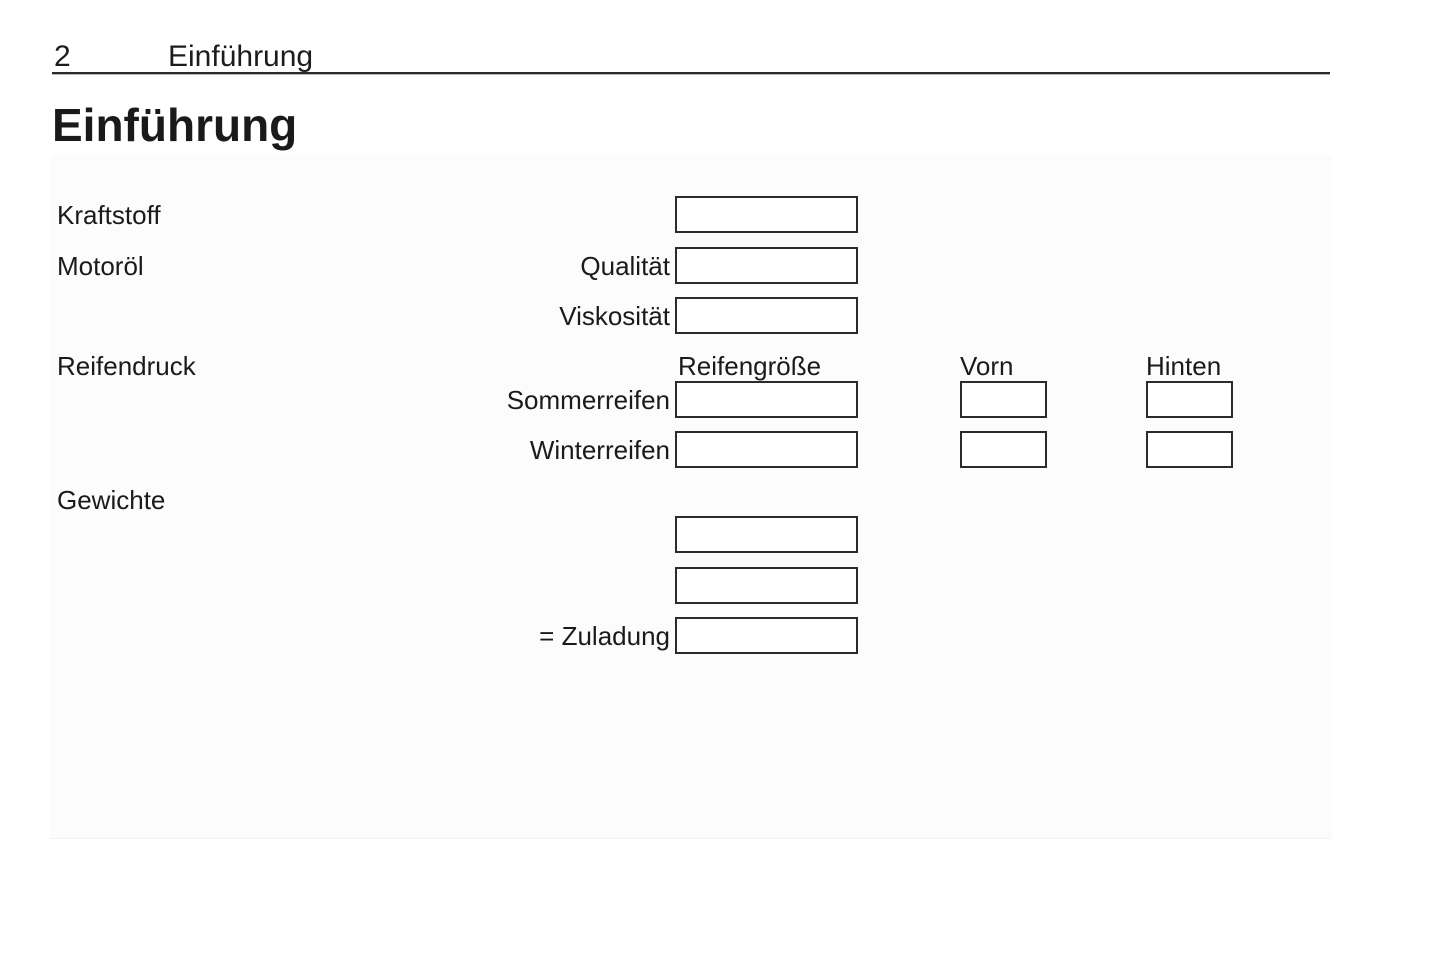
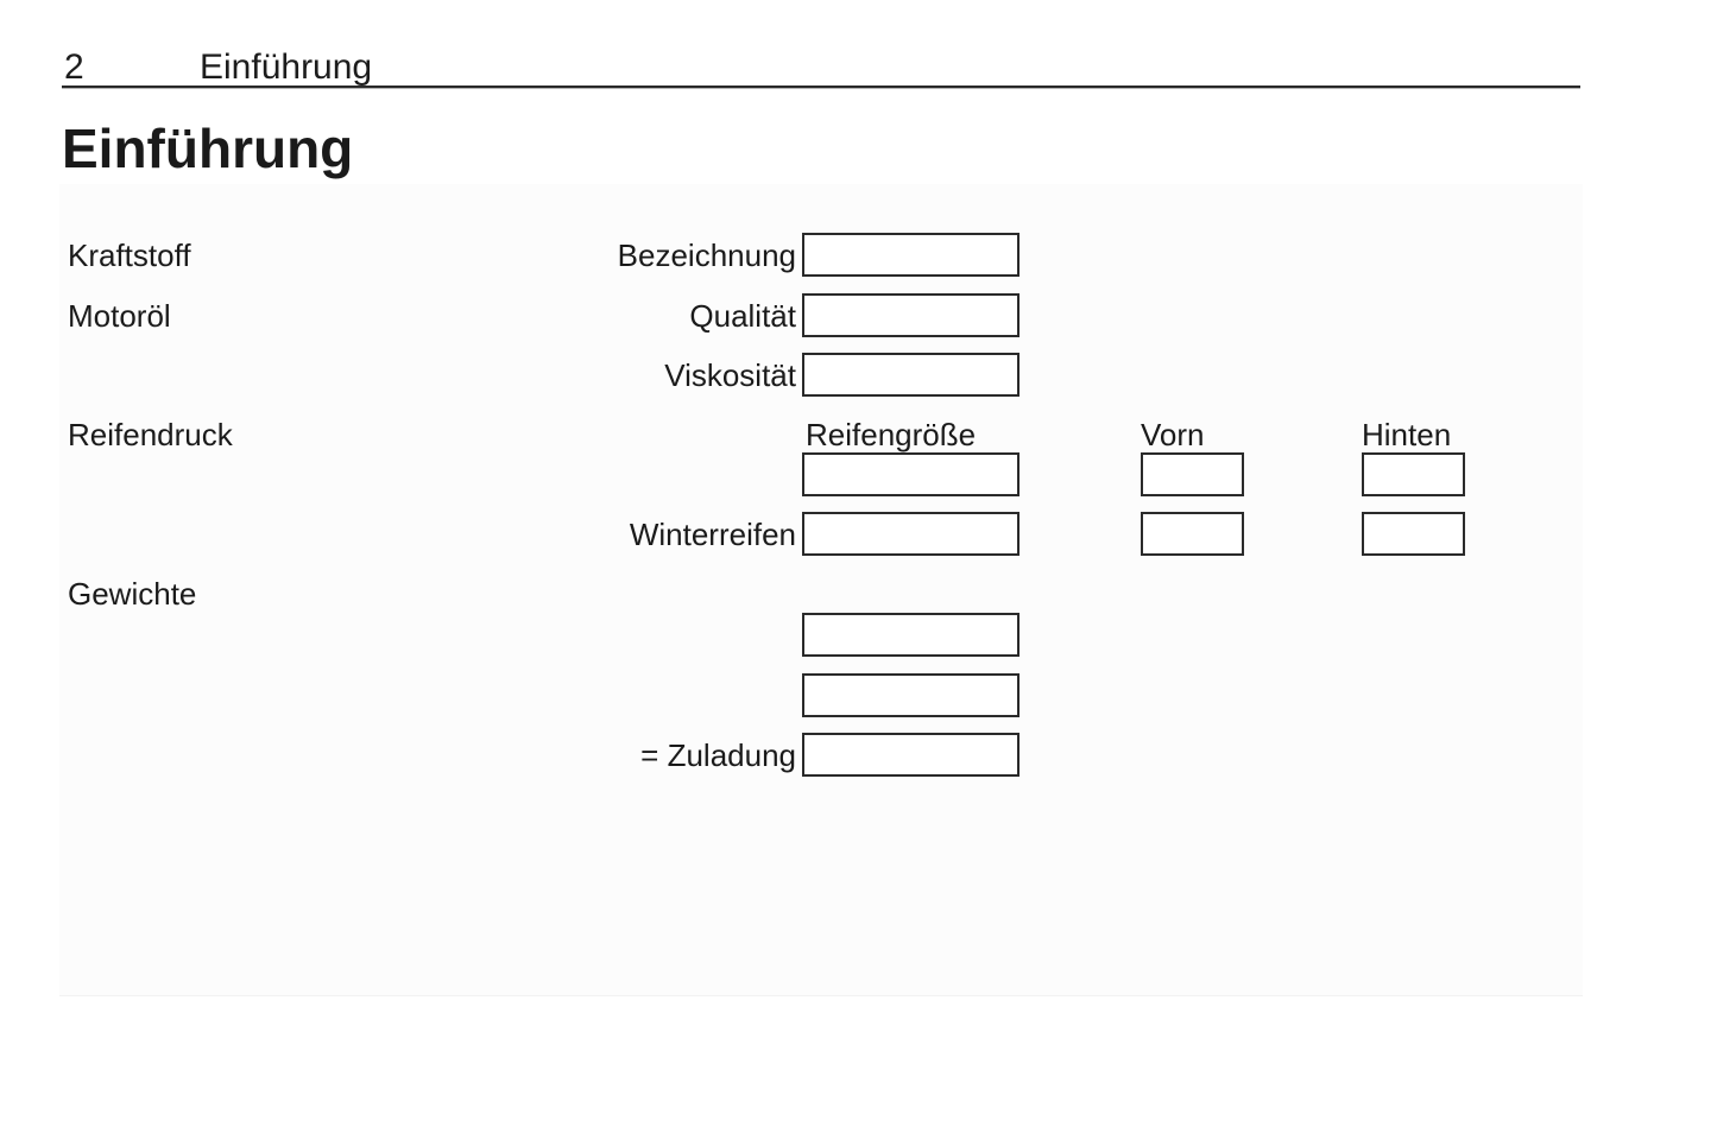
  2
  Einführung
  Einführung
  Kraftstoff
+ Bezeichnung
  Motoröl
  Qualität
  Viskosität
  Reifendruck
  Reifengröße
  Vorn
  Hinten
- Sommerreifen
  Winterreifen
  Gewichte
  = Zuladung
